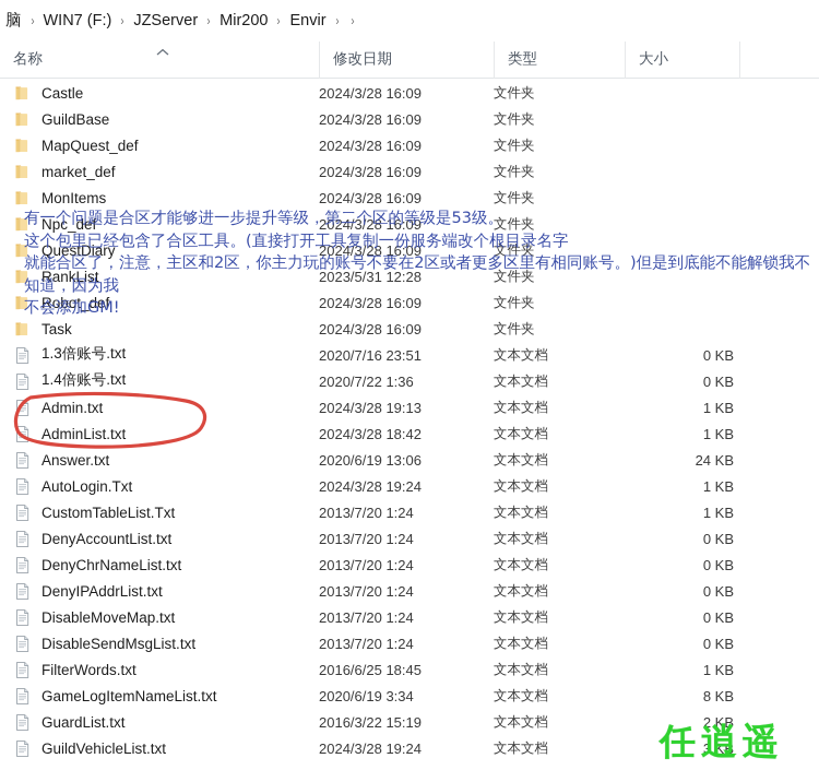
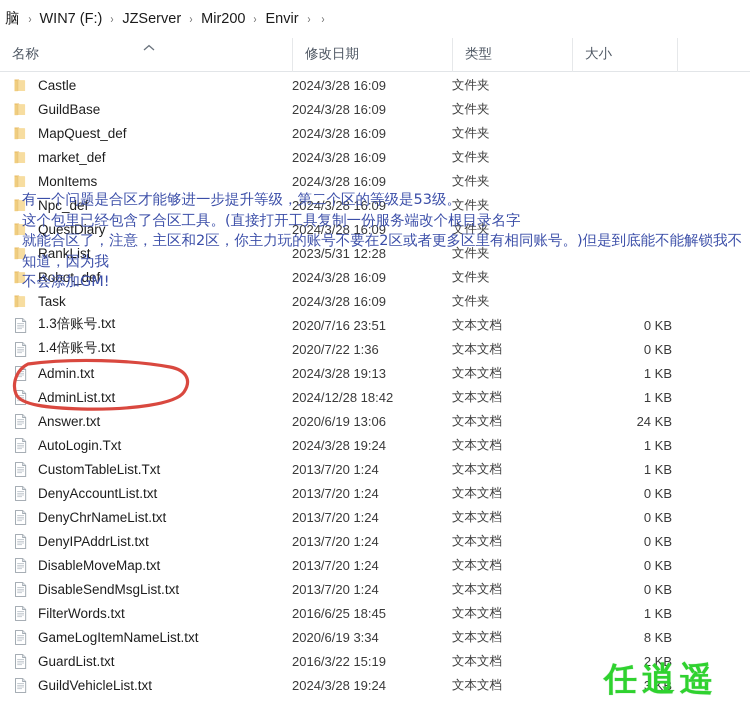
  脑
  ›
  WIN7 (F:)
  ›
  JZServer
  ›
  Mir200
  ›
  Envir
  ›
  ›
  名称
  修改日期
  类型
  大小
  Castle
  2024/3/28 16:09
  文件夹
  GuildBase
  2024/3/28 16:09
  文件夹
  MapQuest_def
  2024/3/28 16:09
  文件夹
  market_def
  2024/3/28 16:09
  文件夹
  MonItems
  2024/3/28 16:09
  文件夹
  Npc_def
  2024/3/28 16:09
  文件夹
  QuestDiary
  2024/3/28 16:09
  文件夹
  RankList
  2023/5/31 12:28
  文件夹
  Robot_def
  2024/3/28 16:09
  文件夹
  Task
  2024/3/28 16:09
  文件夹
  1.3倍账号.txt
  2020/7/16 23:51
  文本文档
  0 KB
  1.4倍账号.txt
  2020/7/22 1:36
  文本文档
  0 KB
  Admin.txt
  2024/3/28 19:13
  文本文档
  1 KB
  AdminList.txt
- 2024/3/28 18:42
+ 2024/12/28 18:42
  文本文档
  1 KB
  Answer.txt
  2020/6/19 13:06
  文本文档
  24 KB
  AutoLogin.Txt
  2024/3/28 19:24
  文本文档
  1 KB
  CustomTableList.Txt
  2013/7/20 1:24
  文本文档
  1 KB
  DenyAccountList.txt
  2013/7/20 1:24
  文本文档
  0 KB
  DenyChrNameList.txt
  2013/7/20 1:24
  文本文档
  0 KB
  DenyIPAddrList.txt
  2013/7/20 1:24
  文本文档
  0 KB
  DisableMoveMap.txt
  2013/7/20 1:24
  文本文档
  0 KB
  DisableSendMsgList.txt
  2013/7/20 1:24
  文本文档
  0 KB
  FilterWords.txt
  2016/6/25 18:45
  文本文档
  1 KB
  GameLogItemNameList.txt
  2020/6/19 3:34
  文本文档
  8 KB
  GuardList.txt
  2016/3/22 15:19
  文本文档
  2 KB
  GuildVehicleList.txt
  2024/3/28 19:24
  文本文档
  3 KB
  有一个问题是合区才能够进一步提升等级，第二个区的等级是53级。
  这个包里已经包含了合区工具。(直接打开工具复制一份服务端改个根目录名字
  就能合区了，注意，主区和2区，你主力玩的账号不要在2区或者更多区里有相同账号。)但是到底能不能解锁我不
  知道，因为我
  不会添加GM!
  任逍遥
